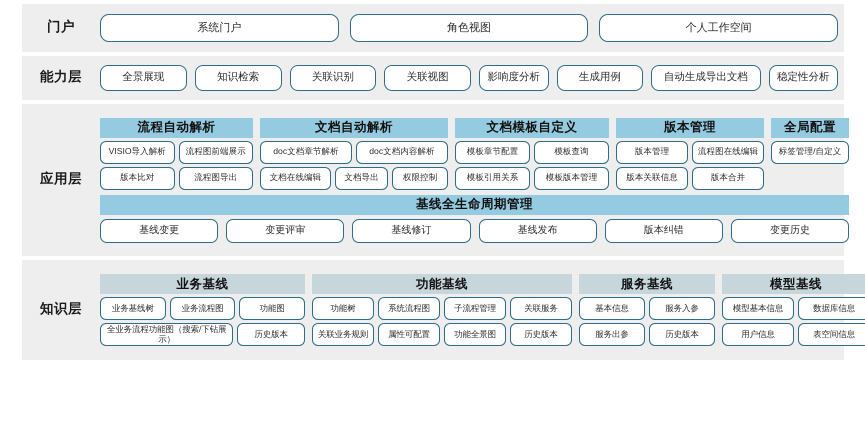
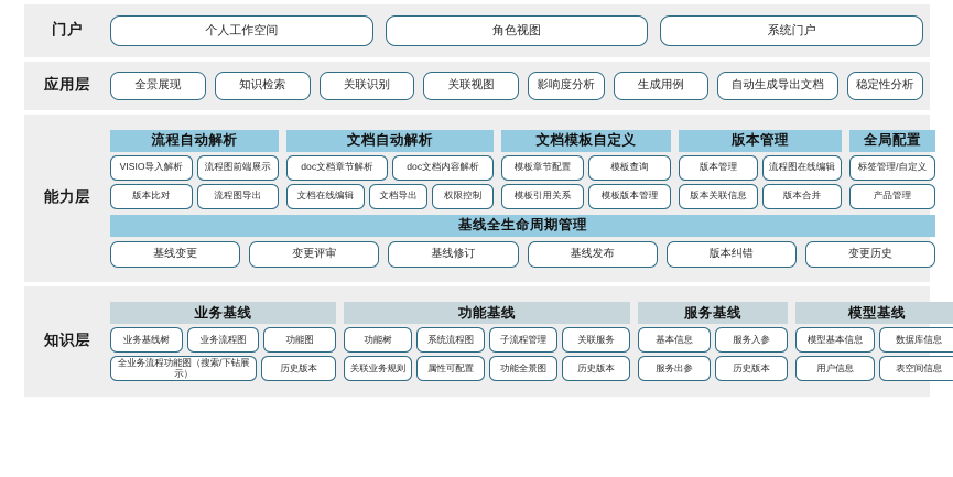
  门户
- 系统门户
+ 个人工作空间
  角色视图
- 个人工作空间
+ 系统门户
- 能力层
+ 应用层
  全景展现
  知识检索
  关联识别
  关联视图
  影响度分析
  生成用例
  自动生成导出文档
  稳定性分析
- 应用层
+ 能力层
  流程自动解析
  VISIO导入解析
  流程图前端展示
  版本比对
  流程图导出
  文档自动解析
  doc文档章节解析
  doc文档内容解析
  文档在线编辑
  文档导出
  权限控制
  文档模板自定义
  模板章节配置
  模板查询
  模板引用关系
  模板版本管理
  版本管理
  版本管理
  流程图在线编辑
  版本关联信息
  版本合并
  全局配置
  标签管理/自定义
+ 产品管理
  基线全生命周期管理
  基线变更
  变更评审
  基线修订
  基线发布
  版本纠错
  变更历史
  知识层
  业务基线
  业务基线树
  业务流程图
  功能图
  全业务流程功能图（搜索/下钻展示）
  历史版本
  功能基线
  功能树
  系统流程图
  子流程管理
  关联服务
  关联业务规则
  属性可配置
  功能全景图
  历史版本
  服务基线
  基本信息
  服务入参
  服务出参
  历史版本
  模型基线
  模型基本信息
  数据库信息
  用户信息
  表空间信息
